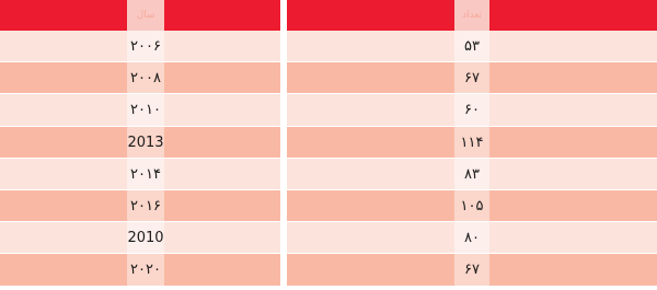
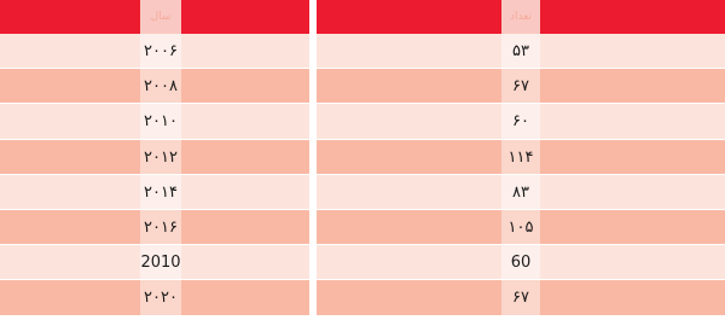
  تعداد
  ۵۳
  ۶۷
  ۶۰
  ۱۱۴
  ۸۳
  ۱۰۵
- ۸۰
+ 60
  ۶۷
  سال
  ۲۰۰۶
  ۲۰۰۸
  ۲۰۱۰
- 2013
+ ۲۰۱۲
  ۲۰۱۴
  ۲۰۱۶
  2010
  ۲۰۲۰
